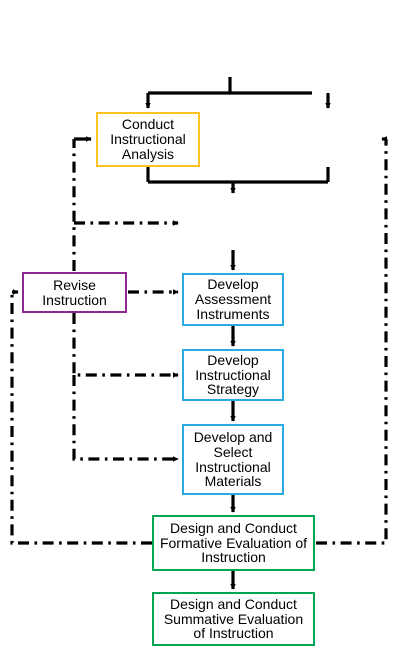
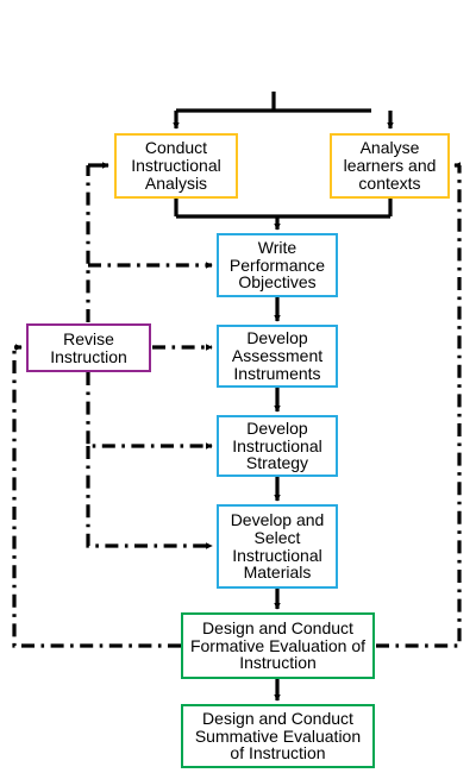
  Conduct
  Instructional
  Analysis
+ Analyse
+ learners and
+ contexts
+ Write
+ Performance
+ Objectives
  Develop
  Assessment
  Instruments
  Develop
  Instructional
  Strategy
  Develop and
  Select
  Instructional
  Materials
  Revise
  Instruction
  Design and Conduct
  Formative Evaluation of
  Instruction
  Design and Conduct
  Summative Evaluation
  of Instruction
